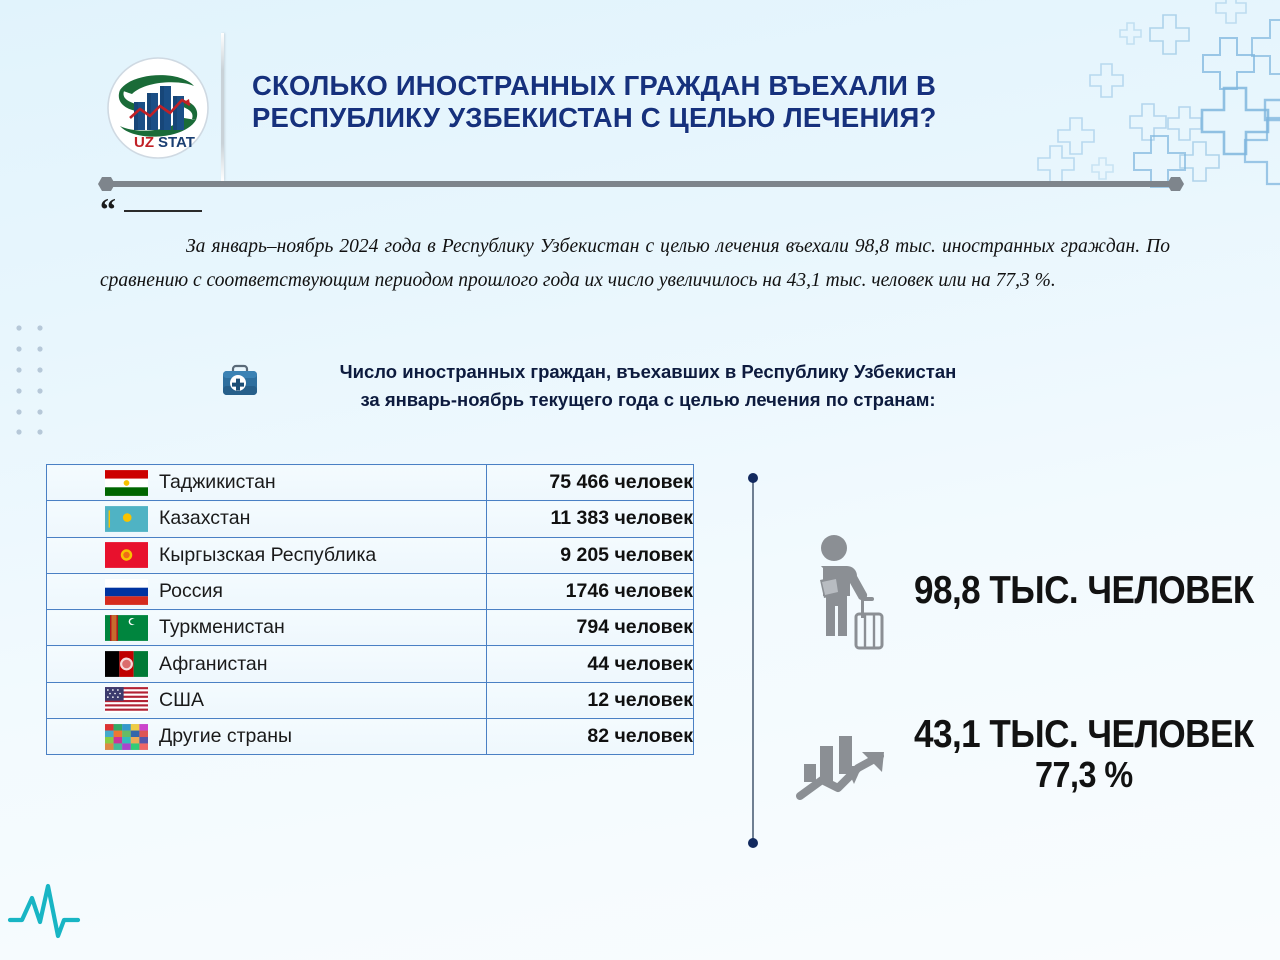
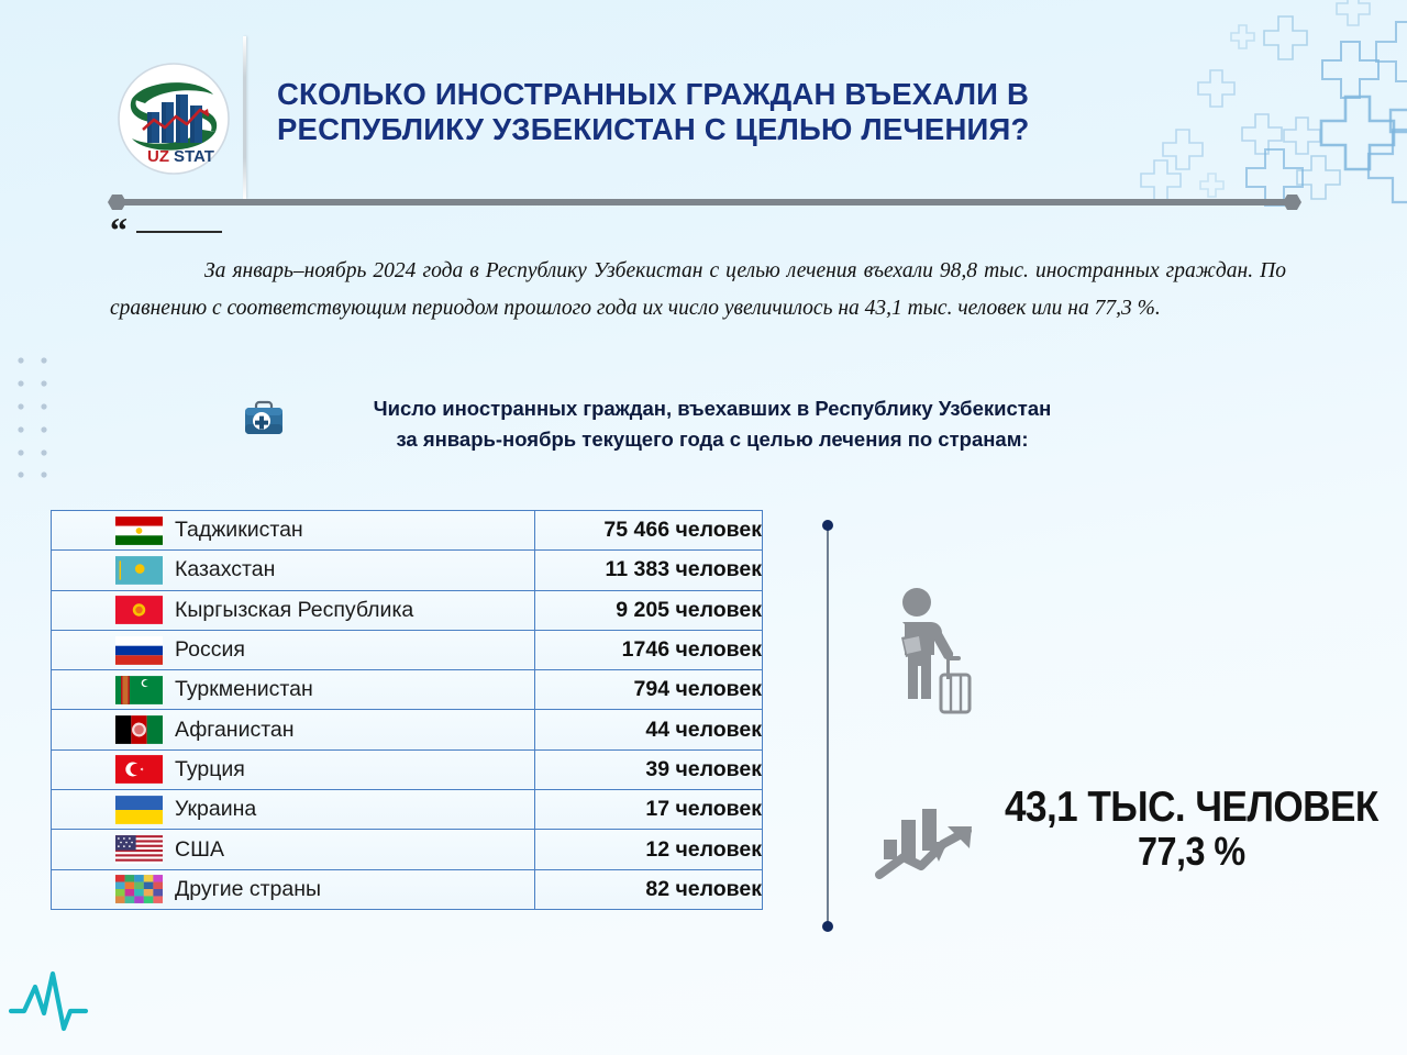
  UZ
  STAT
  СКОЛЬКО ИНОСТРАННЫХ ГРАЖДАН ВЪЕХАЛИ В
  РЕСПУБЛИКУ УЗБЕКИСТАН С ЦЕЛЬЮ ЛЕЧЕНИЯ?
  “
  За январь–ноябрь 2024 года в Республику Узбекистан с целью лечения въехали 98,8 тыс. иностранных граждан. По сравнению с соответствующим периодом прошлого года их число увеличилось на 43,1 тыс. человек или на 77,3 %.
  Число иностранных граждан, въехавших в Республику Узбекистан
  за январь-ноябрь текущего года с целью лечения по странам:
  Таджикистан	75 466 человек
  Казахстан	11 383 человек
  Кыргызская Республика	9 205 человек
  Россия	1746 человек
  Туркменистан	794 человек
  Афганистан	44 человек
+ Турция	39 человек
+ Украина	17 человек
  США	12 человек
  Другие страны	82 человек
- 98,8 ТЫС. ЧЕЛОВЕК
  43,1 ТЫС. ЧЕЛОВЕК
  77,3 %
